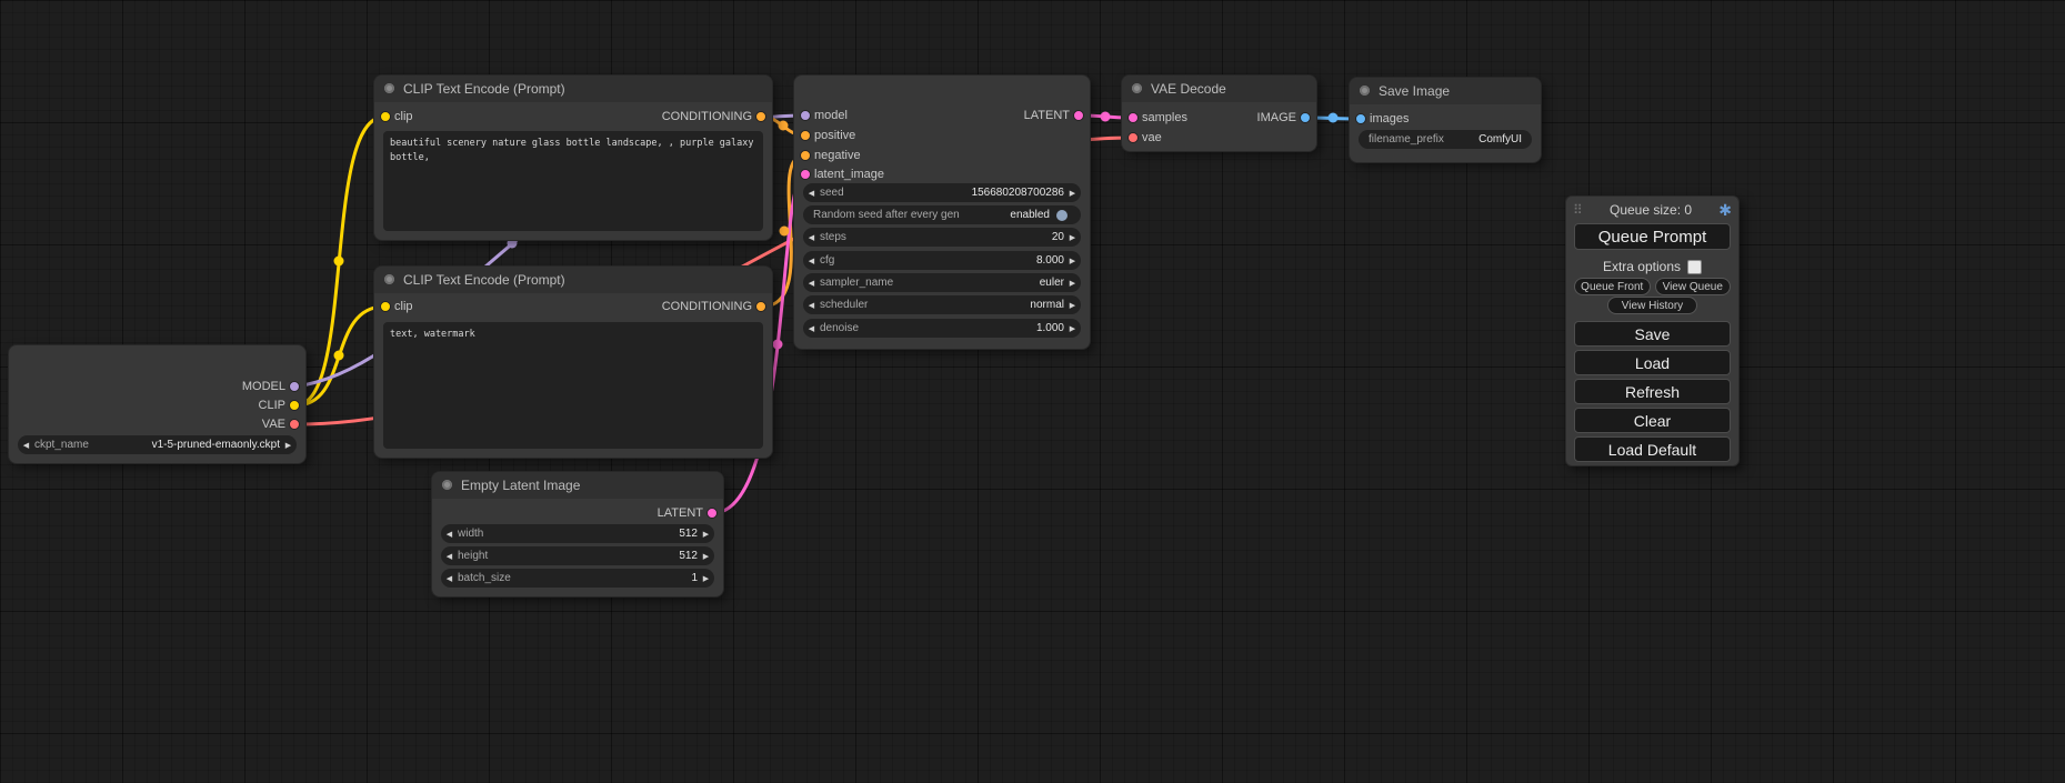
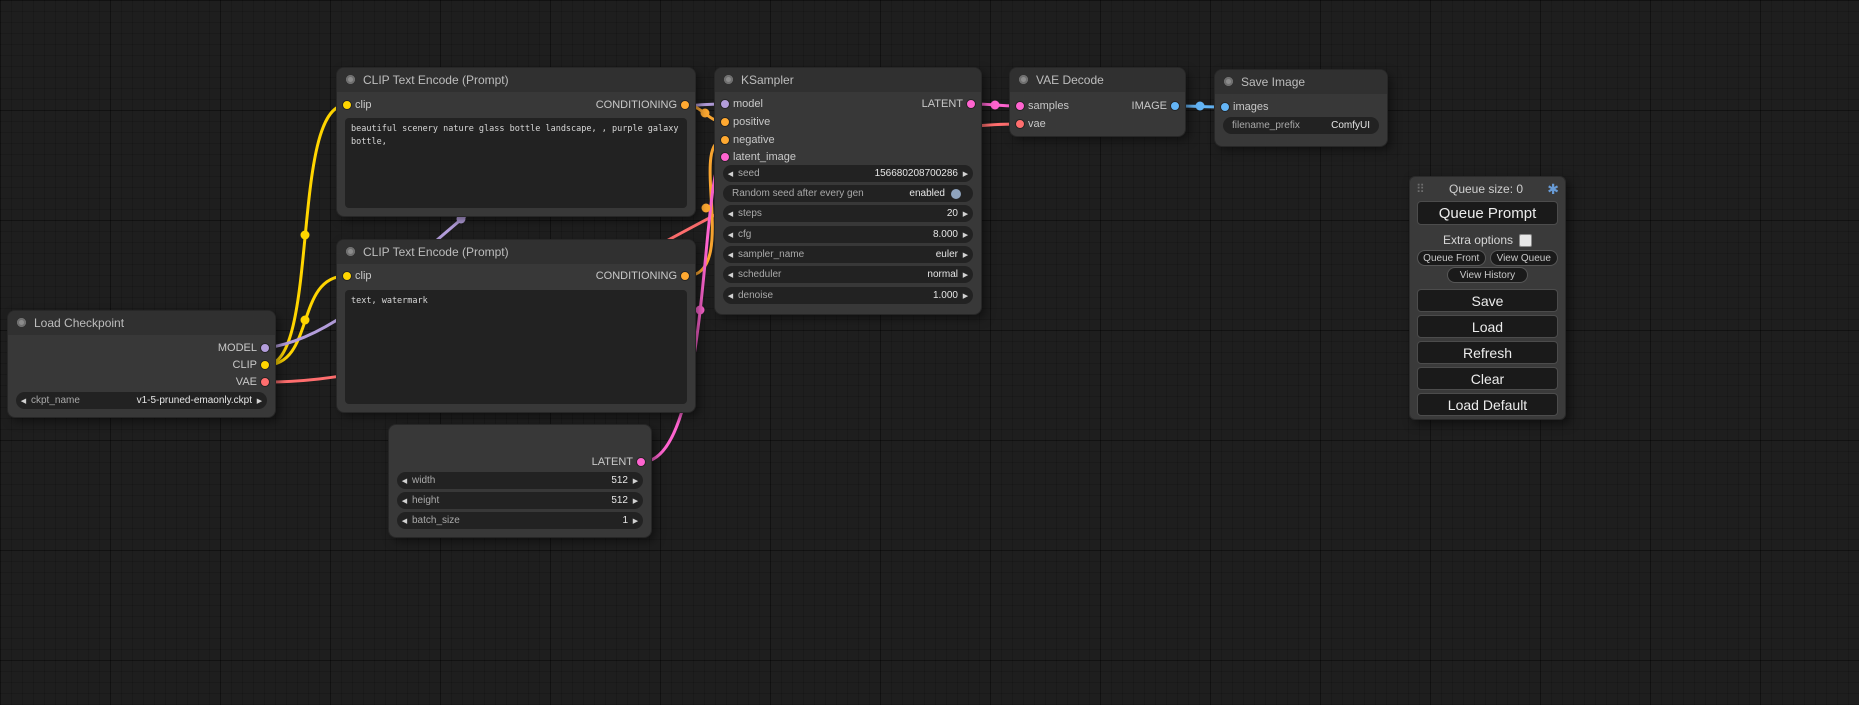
+ Load Checkpoint
  MODEL
  CLIP
  VAE
  ckpt_name
  v1-5-pruned-emaonly.ckpt
  CLIP Text Encode (Prompt)
  clip
  CONDITIONING
  beautiful scenery nature glass bottle landscape, , purple galaxy bottle,
  CLIP Text Encode (Prompt)
  clip
  CONDITIONING
  text, watermark
- Empty Latent Image
  LATENT
  width
  512
  height
  512
  batch_size
  1
+ KSampler
  model
  positive
  negative
  latent_image
  LATENT
  seed
  156680208700286
  Random seed after every gen
  enabled
  steps
  20
  cfg
  8.000
  sampler_name
  euler
  scheduler
  normal
  denoise
  1.000
  VAE Decode
  samples
  vae
  IMAGE
  Save Image
  images
  filename_prefix
  ComfyUI
  ⠿
  Queue size: 0
  ✱
  Queue Prompt
  Extra options
  Queue Front
  View Queue
  View History
  Save
  Load
  Refresh
  Clear
  Load Default
